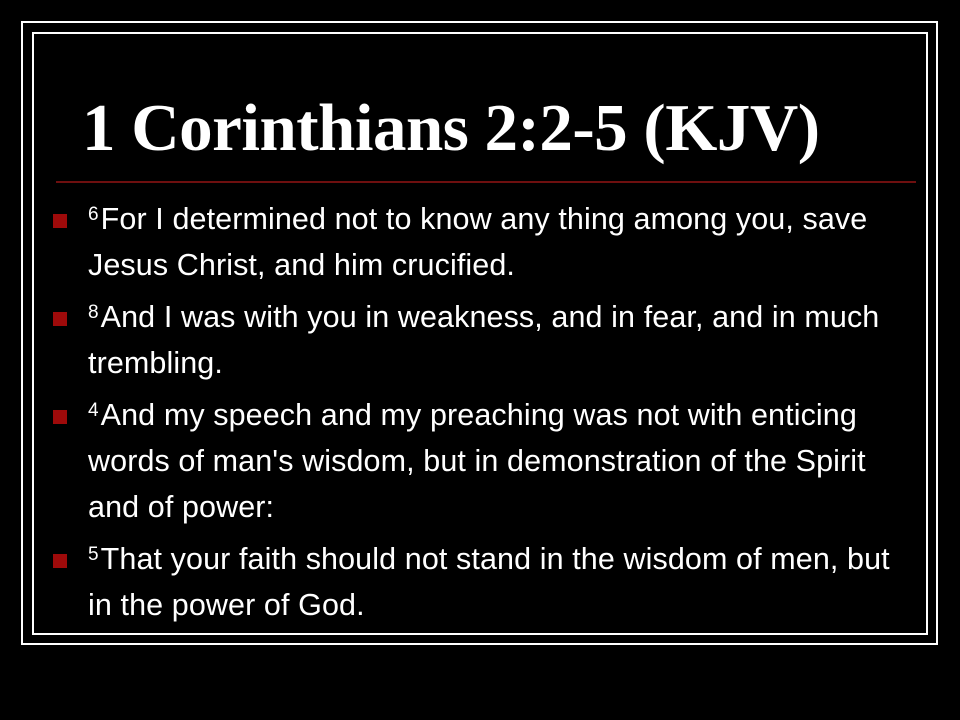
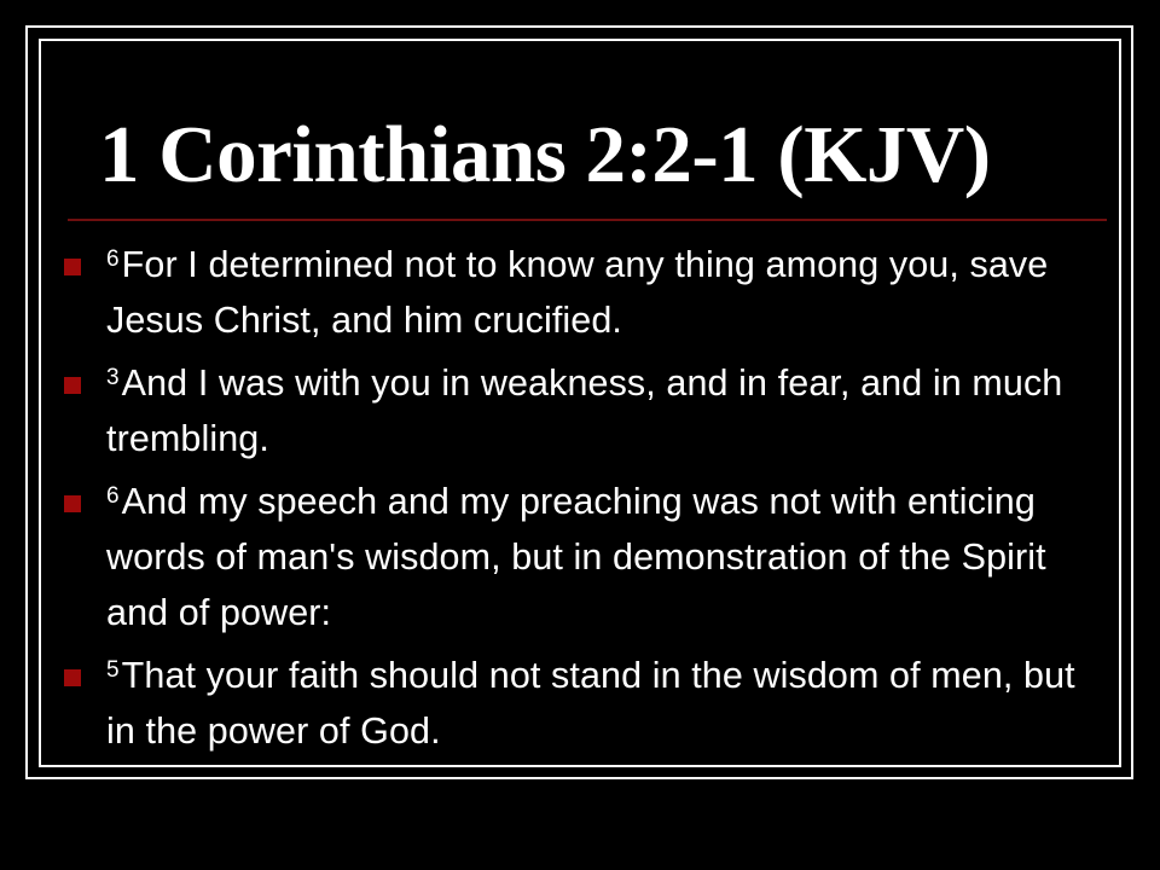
- 1 Corinthians 2:2-5 (KJV)
+ 1 Corinthians 2:2-1 (KJV)
  6For I determined not to know any thing among you, save Jesus Christ, and him crucified.
- 8And I was with you in weakness, and in fear, and in much trembling.
+ 3And I was with you in weakness, and in fear, and in much trembling.
- 4And my speech and my preaching was not with enticing words of man's wisdom, but in demonstration of the Spirit and of power:
+ 6And my speech and my preaching was not with enticing words of man's wisdom, but in demonstration of the Spirit and of power:
  5That your faith should not stand in the wisdom of men, but in the power of God.
